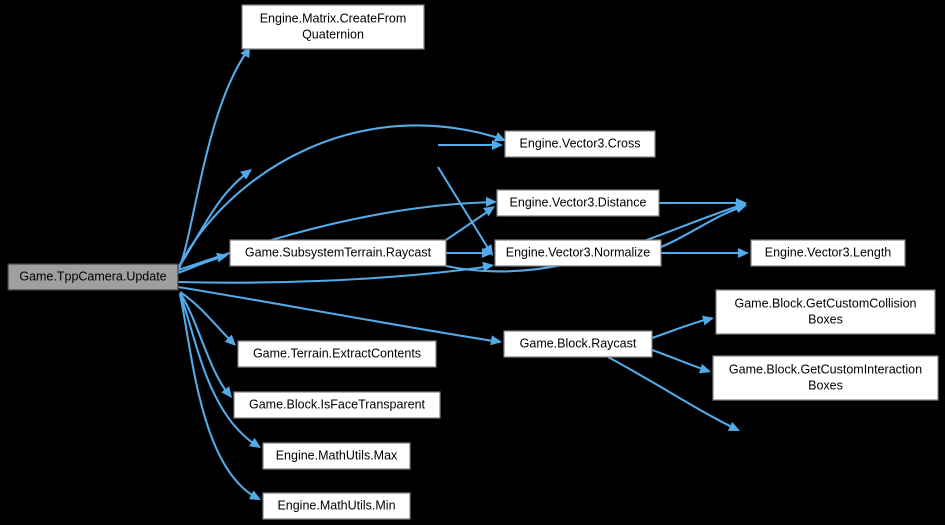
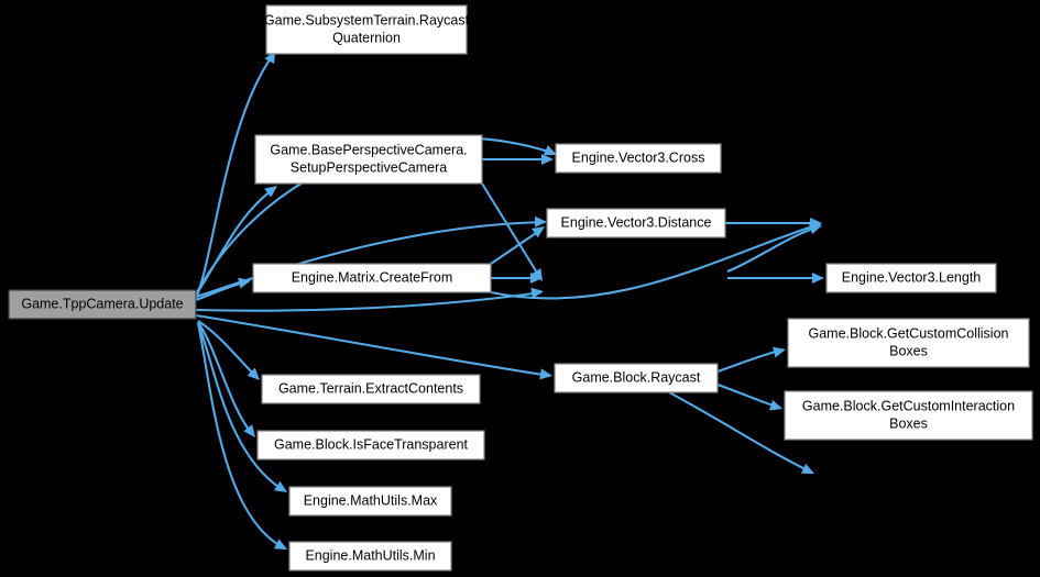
  Game.TppCamera.Update
- Engine.Matrix.CreateFrom
+ Game.SubsystemTerrain.Raycast
  Quaternion
+ Game.BasePerspectiveCamera.
+ SetupPerspectiveCamera
- Game.SubsystemTerrain.Raycast
+ Engine.Matrix.CreateFrom
  Game.Terrain.ExtractContents
  Game.Block.IsFaceTransparent
  Engine.MathUtils.Max
  Engine.MathUtils.Min
  Engine.Vector3.Cross
  Engine.Vector3.Distance
- Engine.Vector3.Normalize
  Game.Block.Raycast
  Engine.Vector3.Length
  Game.Block.GetCustomCollision
  Boxes
  Game.Block.GetCustomInteraction
  Boxes
